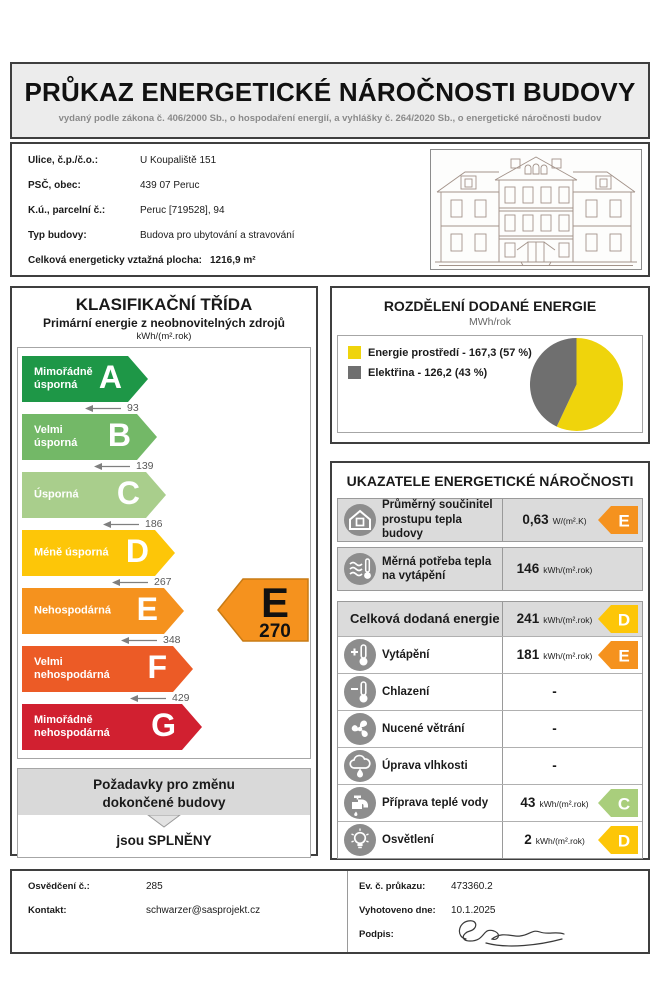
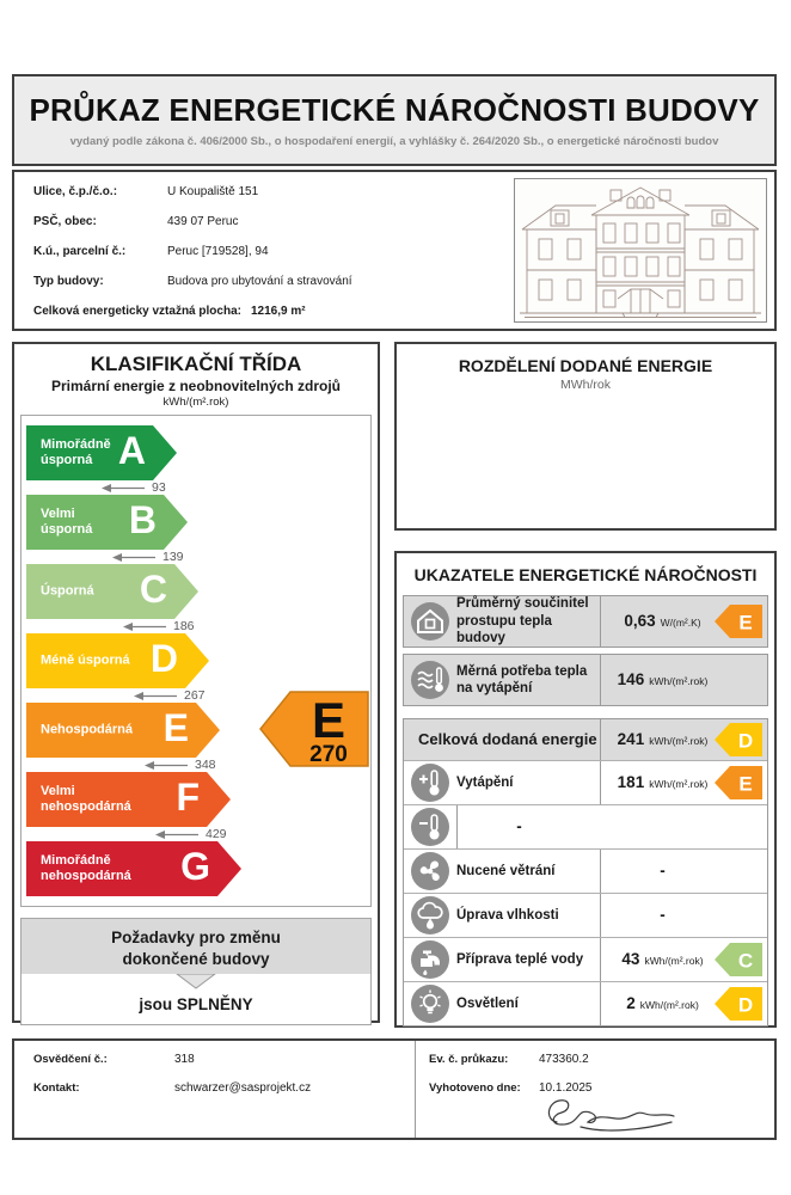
  PRŮKAZ ENERGETICKÉ NÁROČNOSTI BUDOVY
  vydaný podle zákona č. 406/2000 Sb., o hospodaření energií, a vyhlášky č. 264/2020 Sb., o energetické náročnosti budov
  Ulice, č.p./č.o.:
  U Koupaliště 151
  PSČ, obec:
  439 07 Peruc
  K.ú., parcelní č.:
  Peruc [719528], 94
  Typ budovy:
  Budova pro ubytování a stravování
  Celková energeticky vztažná plocha: 1216,9 m²
  KLASIFIKAČNÍ TŘÍDA
  Primární energie z neobnovitelných zdrojů
  kWh/(m².rok)
  Mimořádně
  úsporná
  A
  93
  Velmi
  úsporná
  B
  139
  Úsporná
  C
  186
  Méně úsporná
  D
  267
  Nehospodárná
  E
  348
  Velmi
  nehospodárná
  F
  429
  Mimořádně
  nehospodárná
  G
  E
  270
  Požadavky pro změnu
  dokončené budovy
  jsou SPLNĚNY
  ROZDĚLENÍ DODANÉ ENERGIE
  MWh/rok
- Energie prostředí - 167,3 (57 %)
- Elektřina - 126,2 (43 %)
  UKAZATELE ENERGETICKÉ NÁROČNOSTI
  Průměrný součinitel
  prostupu tepla budovy
  0,63 W/(m².K)
  E
  Měrná potřeba tepla
  na vytápění
  146 kWh/(m².rok)
  Celková dodaná energie
  241 kWh/(m².rok)
  D
  Vytápění
  181 kWh/(m².rok)
  E
- Chlazení
  -
  Nucené větrání
  -
  Úprava vlhkosti
  -
  Příprava teplé vody
  43 kWh/(m².rok)
  C
  Osvětlení
  2 kWh/(m².rok)
  D
  Osvědčení č.:
- 285
+ 318
  Kontakt:
  schwarzer@sasprojekt.cz
  Ev. č. průkazu:
  473360.2
  Vyhotoveno dne:
  10.1.2025
- Podpis:
